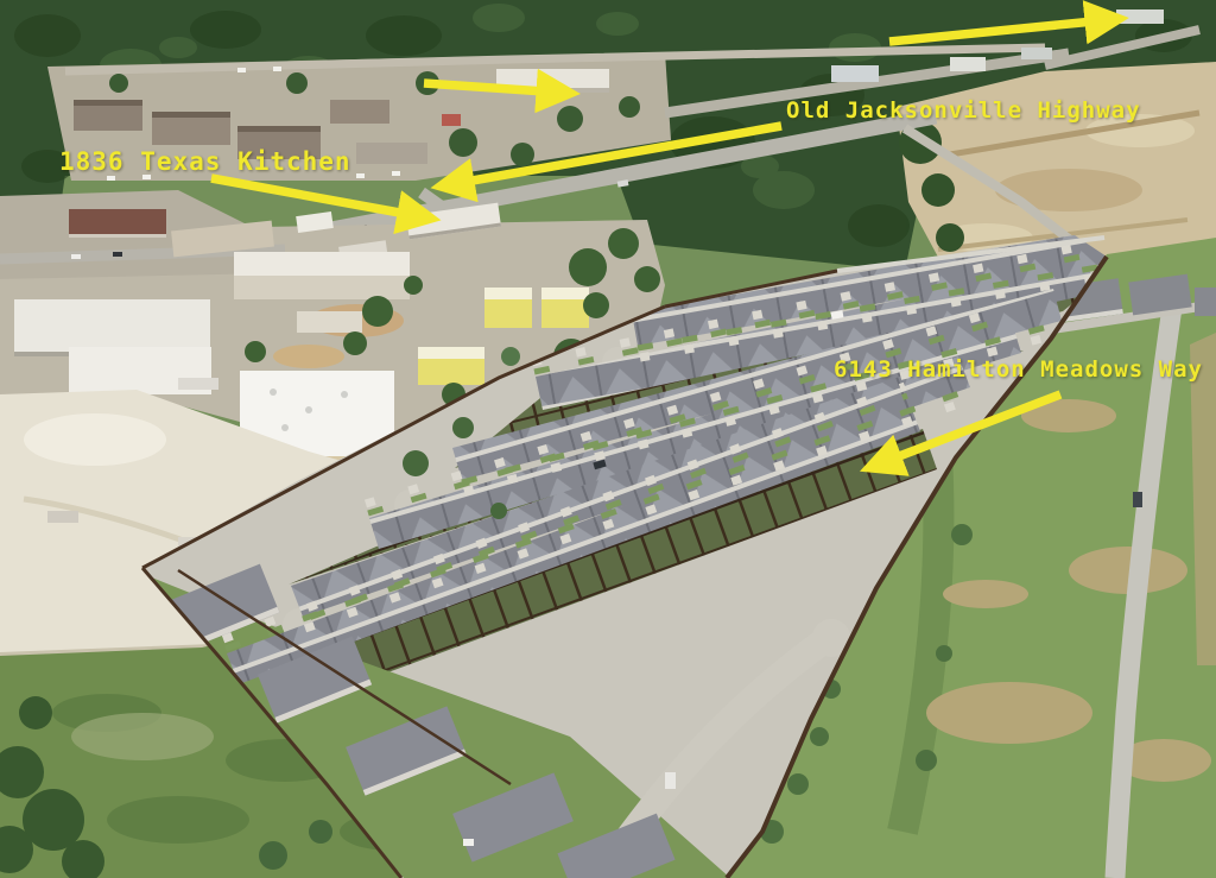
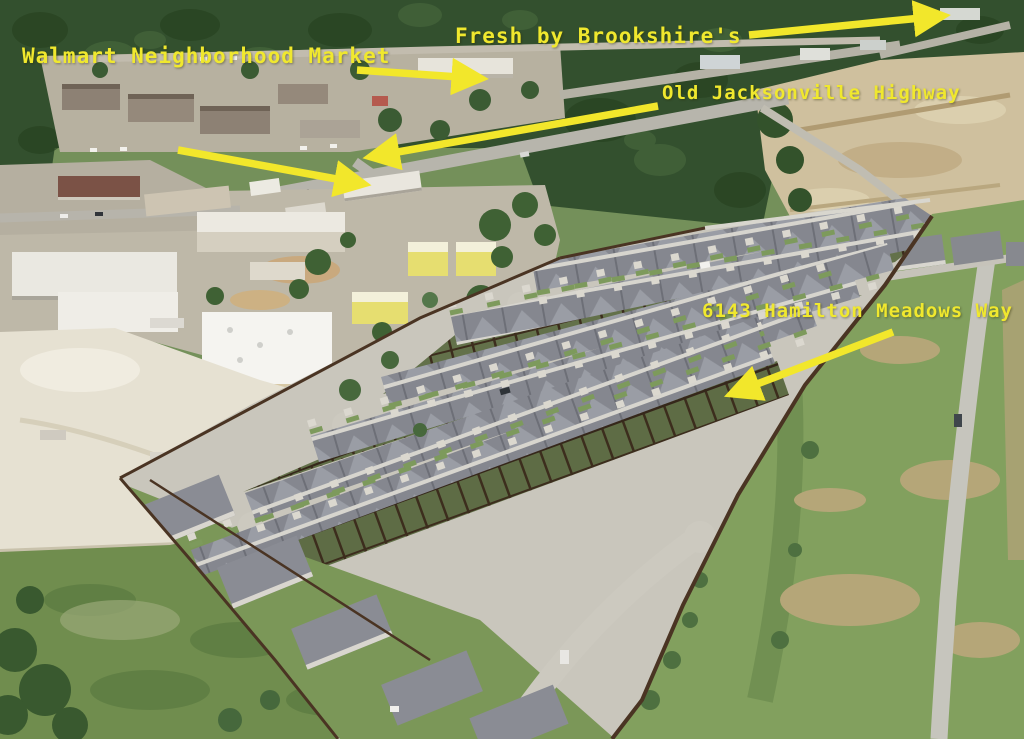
+ Fresh by Brookshire's
+ Walmart Neighborhood Market
  Old Jacksonville Highway
- 1836 Texas Kitchen
  6143 Hamilton Meadows Way
